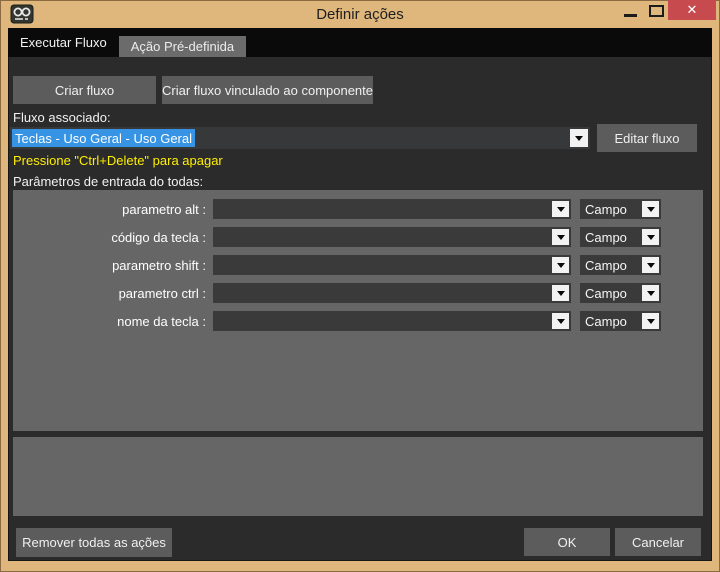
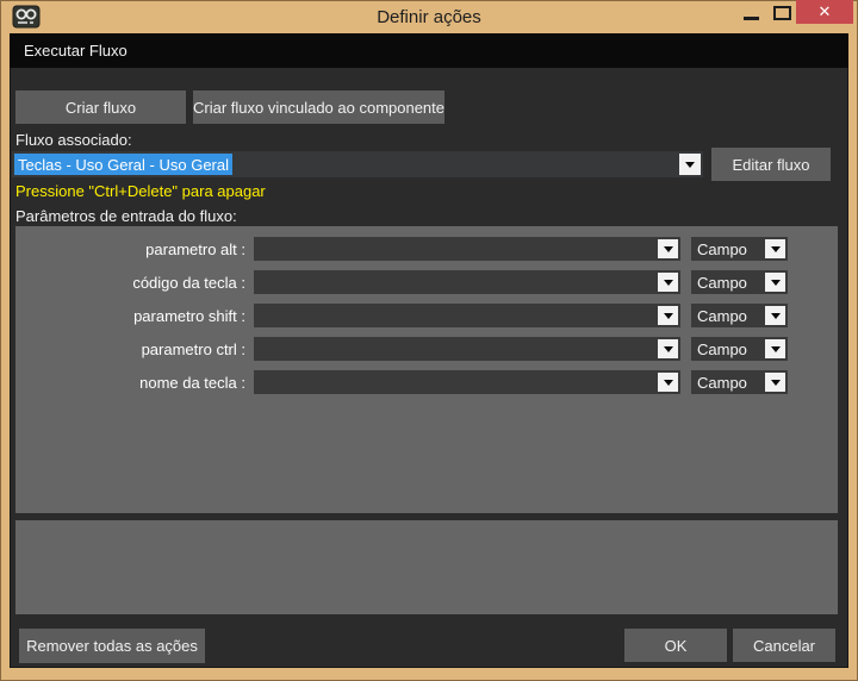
  Definir ações
  ✕
  Executar Fluxo
- Ação Pré-definida
  Criar fluxo
  Criar fluxo vinculado ao componente
  Fluxo associado:
  Teclas - Uso Geral - Uso Geral
  Editar fluxo
  Pressione "Ctrl+Delete" para apagar
- Parâmetros de entrada do todas:
+ Parâmetros de entrada do fluxo:
  parametro alt :
  Campo
  código da tecla :
  Campo
  parametro shift :
  Campo
  parametro ctrl :
  Campo
  nome da tecla :
  Campo
  Remover todas as ações
  OK
  Cancelar
